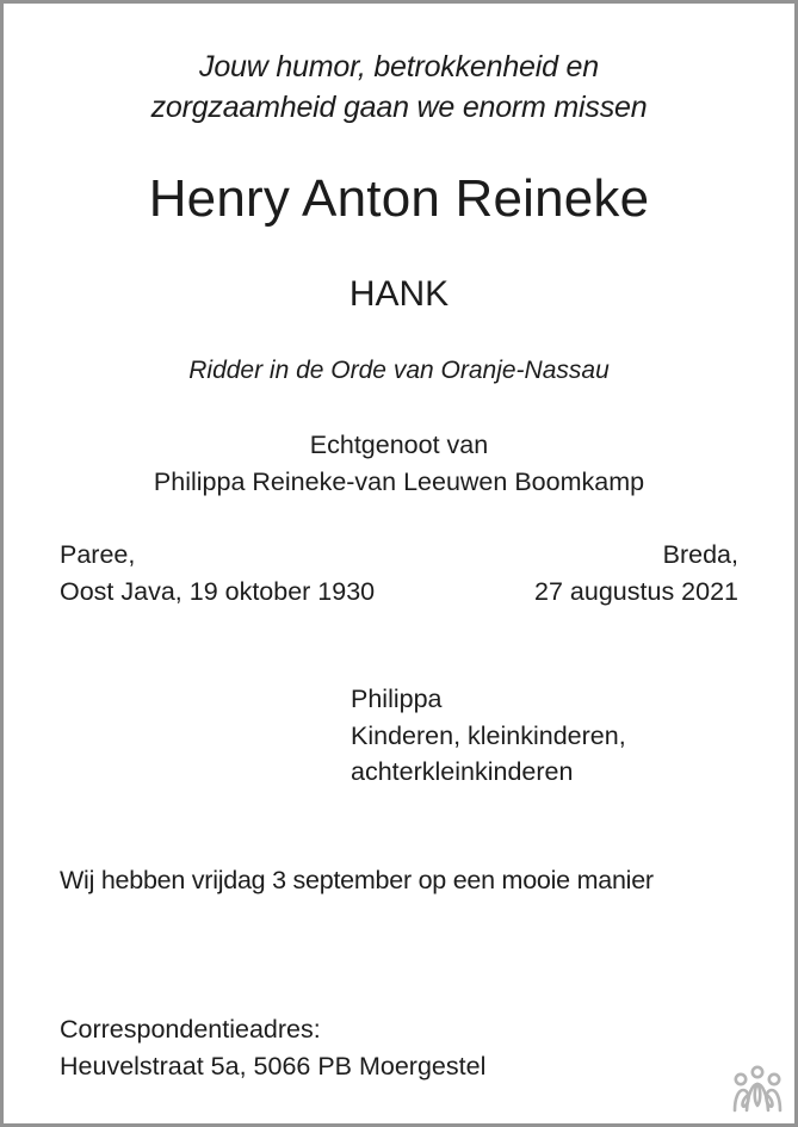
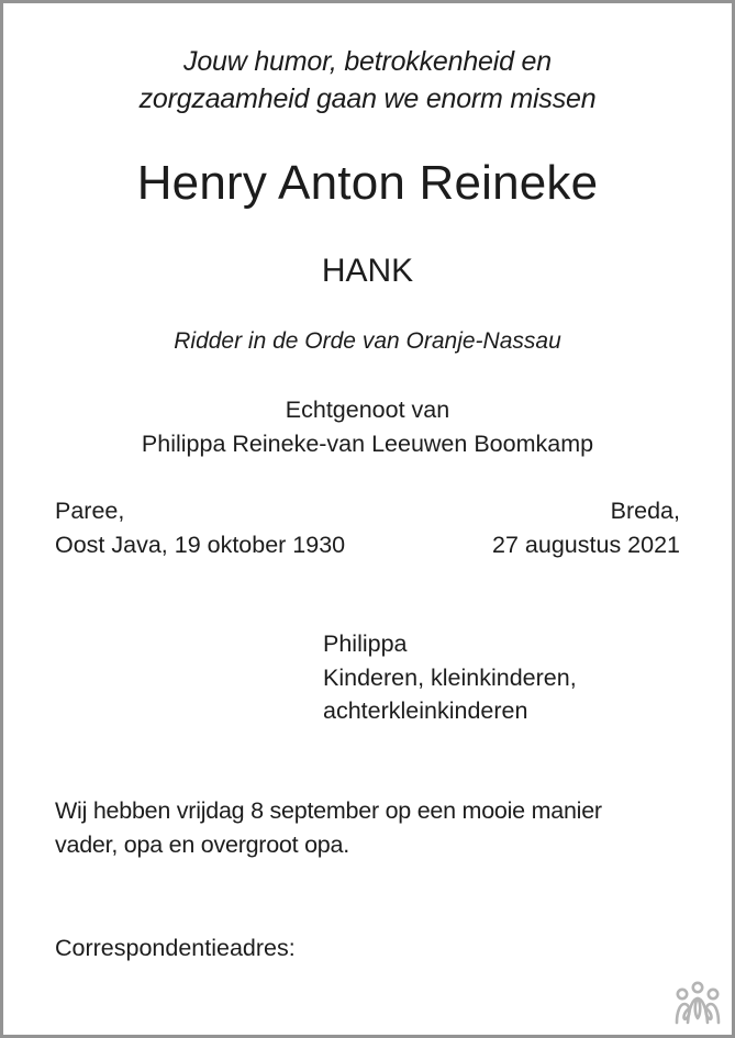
  Jouw humor, betrokkenheid en
  zorgzaamheid gaan we enorm missen
  Henry Anton Reineke
  HANK
  Ridder in de Orde van Oranje-Nassau
  Echtgenoot van
  Philippa Reineke-van Leeuwen Boomkamp
  Paree,
  Oost Java, 19 oktober 1930
  Breda,
  27 augustus 2021
  Philippa
  Kinderen, kleinkinderen,
  achterkleinkinderen
- Wij hebben vrijdag 3 september op een mooie manier
+ Wij hebben vrijdag 8 september op een mooie manier
+ vader, opa en overgroot opa.
  Correspondentieadres:
- Heuvelstraat 5a, 5066 PB Moergestel
